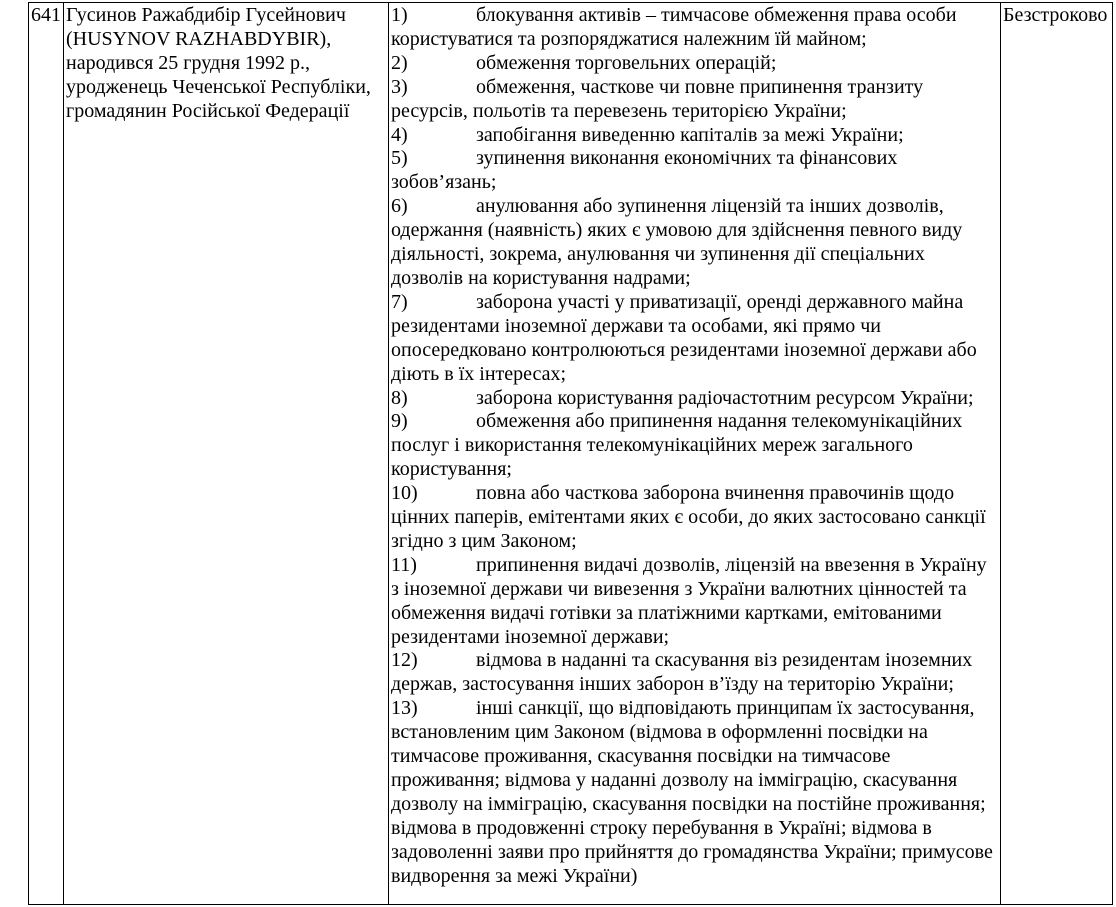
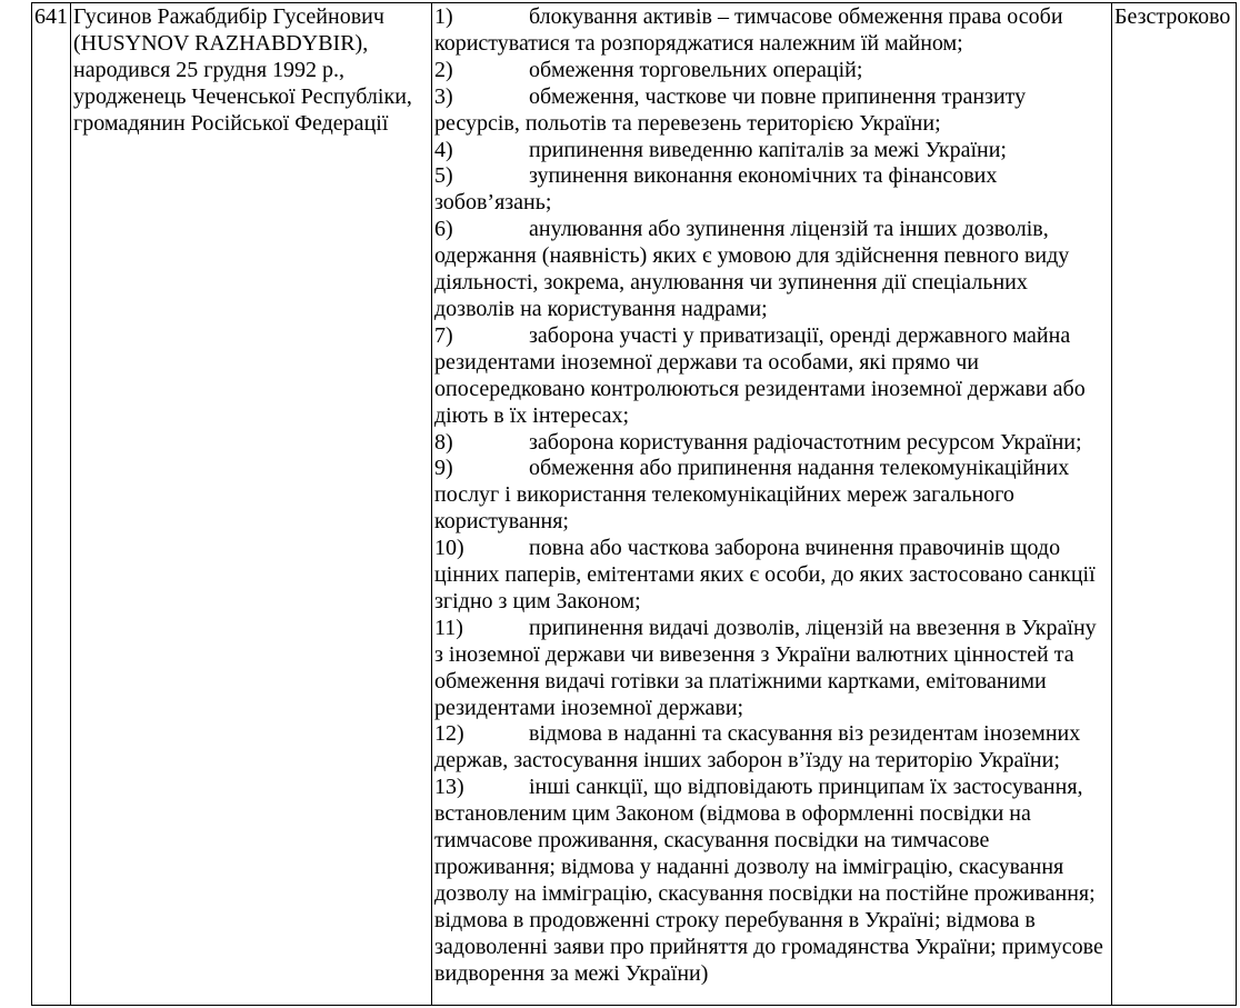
- 641	Гусинов Ражабдибір Гусейнович (HUSYNOV RAZHABDYBIR), народився 25 грудня 1992 р., уродженець Чеченської Республіки, громадянин Російської Федерації	1) блокування активів – тимчасове обмеження права особи користуватися та розпоряджатися належним їй майном; 2) обмеження торговельних операцій; 3) обмеження, часткове чи повне припинення транзиту ресурсів, польотів та перевезень територією України; 4) запобігання виведенню капіталів за межі України; 5) зупинення виконання економічних та фінансових зобов’язань; 6) анулювання або зупинення ліцензій та інших дозволів, одержання (наявність) яких є умовою для здійснення певного виду діяльності, зокрема, анулювання чи зупинення дії спеціальних дозволів на користування надрами; 7) заборона участі у приватизації, оренді державного майна резидентами іноземної держави та особами, які прямо чи опосередковано контролюються резидентами іноземної держави або діють в їх інтересах; 8) заборона користування радіочастотним ресурсом України; 9) обмеження або припинення надання телекомунікаційних послуг і використання телекомунікаційних мереж загального користування; 10) повна або часткова заборона вчинення правочинів щодо цінних паперів, емітентами яких є особи, до яких застосовано санкції згідно з цим Законом; 11) припинення видачі дозволів, ліцензій на ввезення в Україну з іноземної держави чи вивезення з України валютних цінностей та обмеження видачі готівки за платіжними картками, емітованими резидентами іноземної держави; 12) відмова в наданні та скасування віз резидентам іноземних держав, застосування інших заборон в’їзду на територію України; 13) інші санкції, що відповідають принципам їх застосування, встановленим цим Законом (відмова в оформленні посвідки на тимчасове проживання, скасування посвідки на тимчасове проживання; відмова у наданні дозволу на імміграцію, скасування дозволу на імміграцію, скасування посвідки на постійне проживання; відмова в продовженні строку перебування в Україні; відмова в задоволенні заяви про прийняття до громадянства України; примусове видворення за межі України)	Безстроково
+ 641	Гусинов Ражабдибір Гусейнович (HUSYNOV RAZHABDYBIR), народився 25 грудня 1992 р., уродженець Чеченської Республіки, громадянин Російської Федерації	1) блокування активів – тимчасове обмеження права особи користуватися та розпоряджатися належним їй майном; 2) обмеження торговельних операцій; 3) обмеження, часткове чи повне припинення транзиту ресурсів, польотів та перевезень територією України; 4) припинення виведенню капіталів за межі України; 5) зупинення виконання економічних та фінансових зобов’язань; 6) анулювання або зупинення ліцензій та інших дозволів, одержання (наявність) яких є умовою для здійснення певного виду діяльності, зокрема, анулювання чи зупинення дії спеціальних дозволів на користування надрами; 7) заборона участі у приватизації, оренді державного майна резидентами іноземної держави та особами, які прямо чи опосередковано контролюються резидентами іноземної держави або діють в їх інтересах; 8) заборона користування радіочастотним ресурсом України; 9) обмеження або припинення надання телекомунікаційних послуг і використання телекомунікаційних мереж загального користування; 10) повна або часткова заборона вчинення правочинів щодо цінних паперів, емітентами яких є особи, до яких застосовано санкції згідно з цим Законом; 11) припинення видачі дозволів, ліцензій на ввезення в Україну з іноземної держави чи вивезення з України валютних цінностей та обмеження видачі готівки за платіжними картками, емітованими резидентами іноземної держави; 12) відмова в наданні та скасування віз резидентам іноземних держав, застосування інших заборон в’їзду на територію України; 13) інші санкції, що відповідають принципам їх застосування, встановленим цим Законом (відмова в оформленні посвідки на тимчасове проживання, скасування посвідки на тимчасове проживання; відмова у наданні дозволу на імміграцію, скасування дозволу на імміграцію, скасування посвідки на постійне проживання; відмова в продовженні строку перебування в Україні; відмова в задоволенні заяви про прийняття до громадянства України; примусове видворення за межі України)	Безстроково
